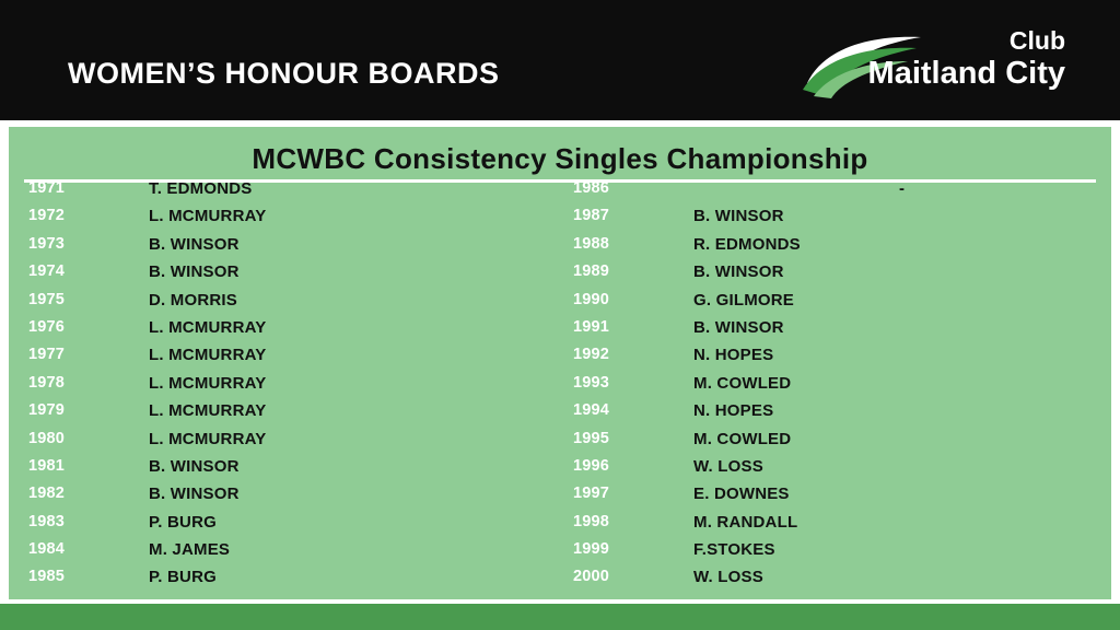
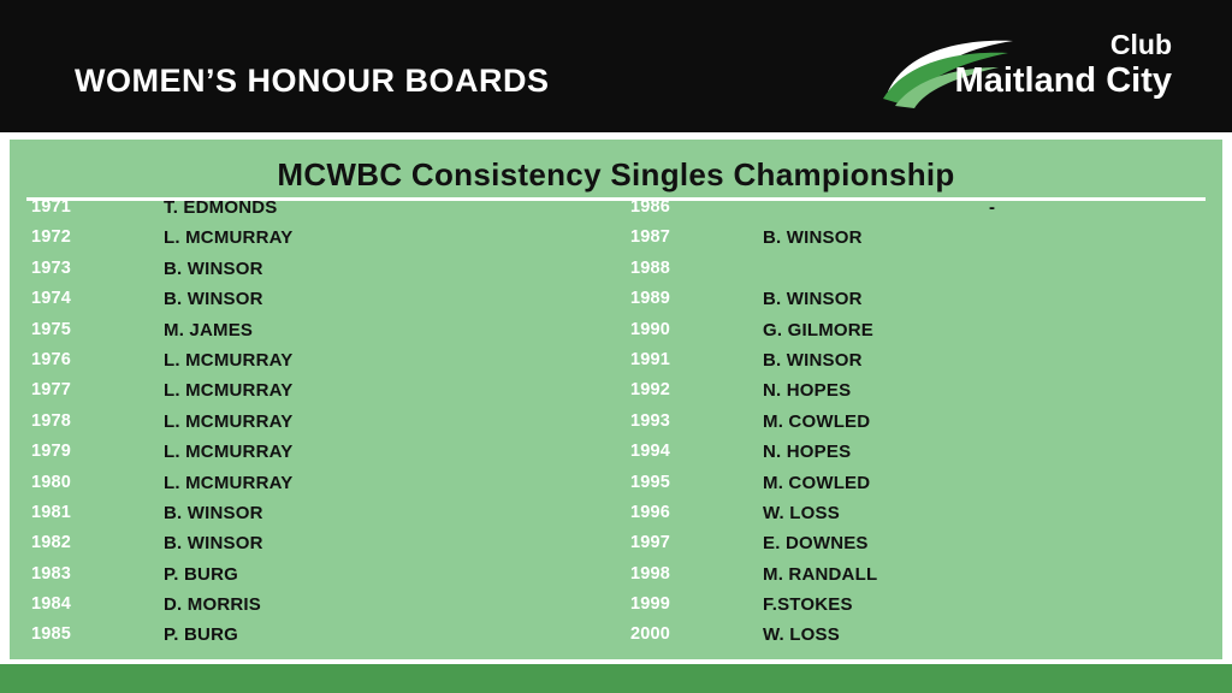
  WOMEN’S HONOUR BOARDS
  Club
  Maitland City
  MCWBC Consistency Singles Championship
  1971
  T. EDMONDS
  1972
  L. MCMURRAY
  1973
  B. WINSOR
  1974
  B. WINSOR
  1975
- D. MORRIS
+ M. JAMES
  1976
  L. MCMURRAY
  1977
  L. MCMURRAY
  1978
  L. MCMURRAY
  1979
  L. MCMURRAY
  1980
  L. MCMURRAY
  1981
  B. WINSOR
  1982
  B. WINSOR
  1983
  P. BURG
  1984
- M. JAMES
+ D. MORRIS
  1985
  P. BURG
  1986
  -
  1987
  B. WINSOR
  1988
- R. EDMONDS
  1989
  B. WINSOR
  1990
  G. GILMORE
  1991
  B. WINSOR
  1992
  N. HOPES
  1993
  M. COWLED
  1994
  N. HOPES
  1995
  M. COWLED
  1996
  W. LOSS
  1997
  E. DOWNES
  1998
  M. RANDALL
  1999
  F.STOKES
  2000
  W. LOSS
